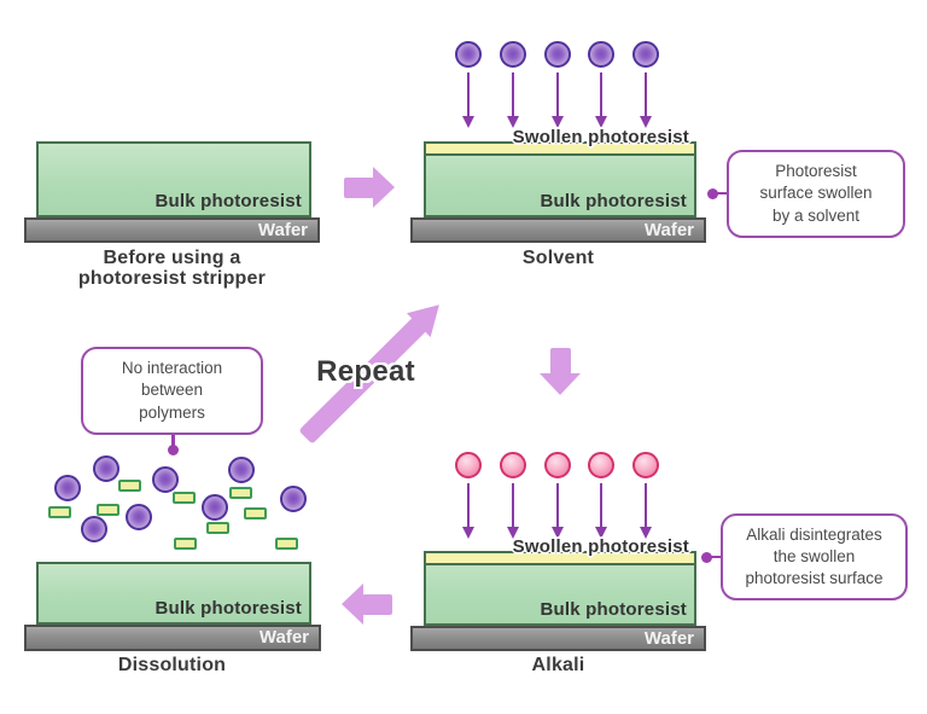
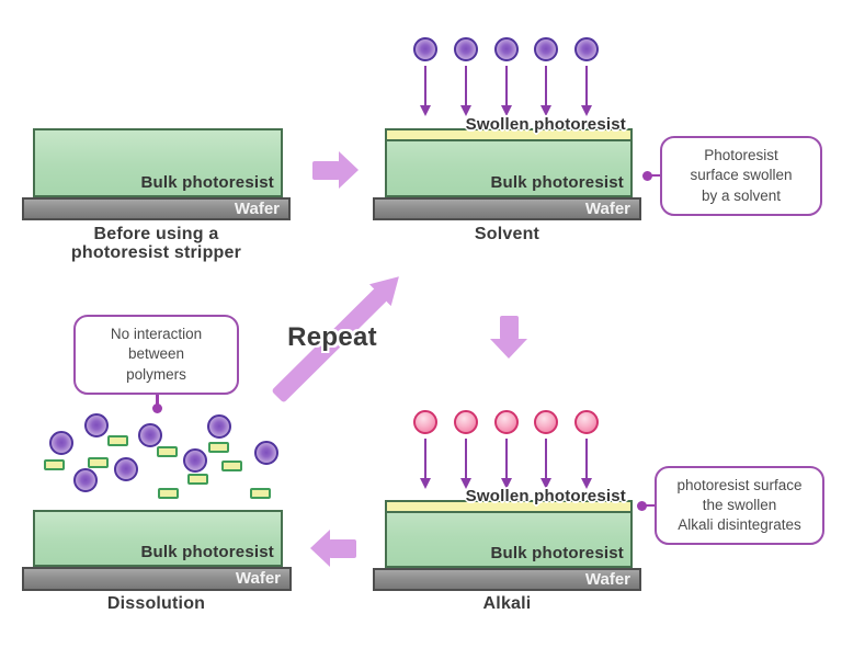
  Bulk photoresist
  Wafer
  Before using a
  photoresist stripper
  Bulk photoresist
  Swollen photoresist
  Wafer
  Solvent
  Photoresist
  surface swollen
  by a solvent
  Repeat
  Bulk photoresist
  Swollen photoresist
  Wafer
  Alkali
- Alkali disintegrates
+ photoresist surface
  the swollen
- photoresist surface
+ Alkali disintegrates
  Bulk photoresist
  Wafer
  Dissolution
  No interaction
  between
  polymers
